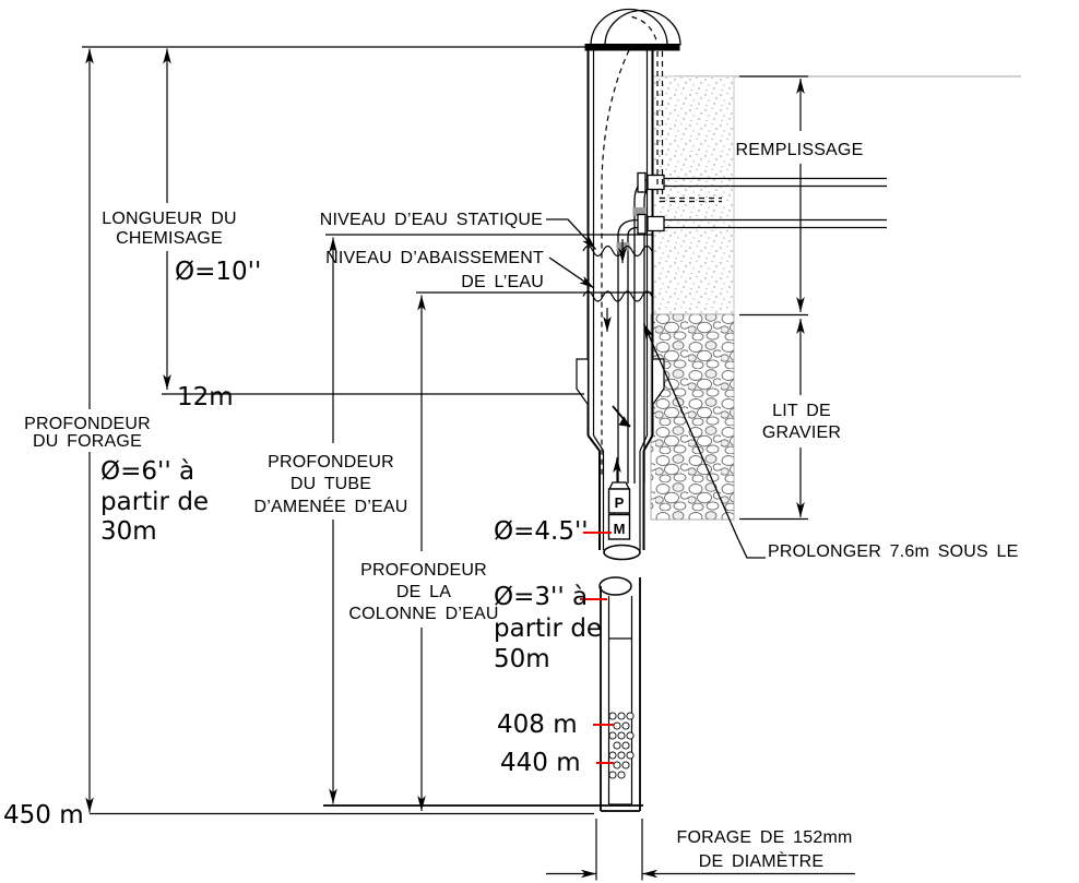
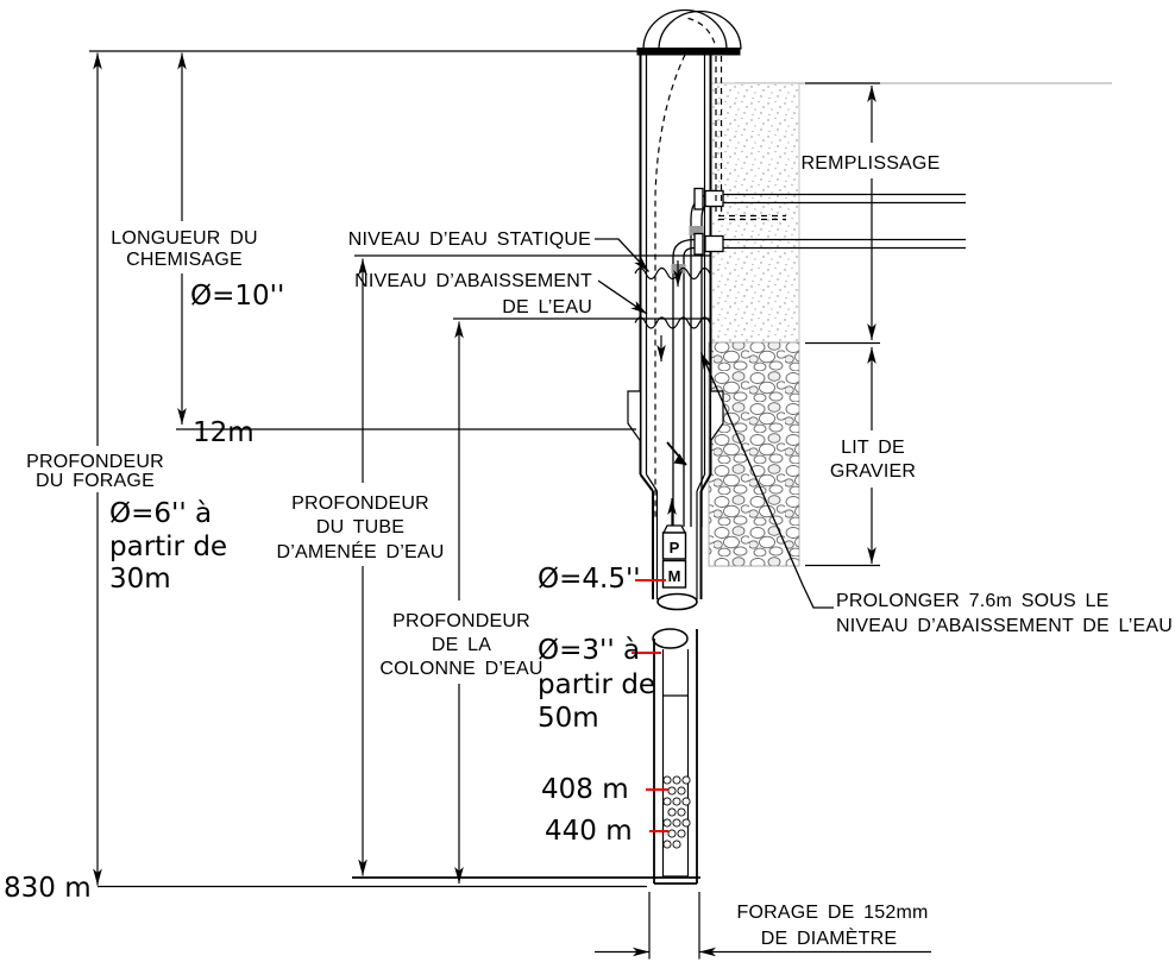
  P
  M
  LONGUEUR DU
  CHEMISAGE
  PROFONDEUR
  DU FORAGE
  NIVEAU D’EAU STATIQUE
  NIVEAU D’ABAISSEMENT
  DE L’EAU
  PROFONDEUR
  DU TUBE
  D’AMENÉE D’EAU
  PROFONDEUR
  DE LA
  COLONNE D’EAU
  REMPLISSAGE
  LIT DE
  GRAVIER
  PROLONGER 7.6m SOUS LE
+ NIVEAU D’ABAISSEMENT DE L’EAU
  FORAGE DE 152mm
  DE DIAMÈTRE
  Ø=10''
  12m
  Ø=6'' à
  partir de
  30m
  Ø=4.5''
  Ø=3'' à
  partir de
  50m
  408 m
  440 m
- 450 m
+ 830 m
